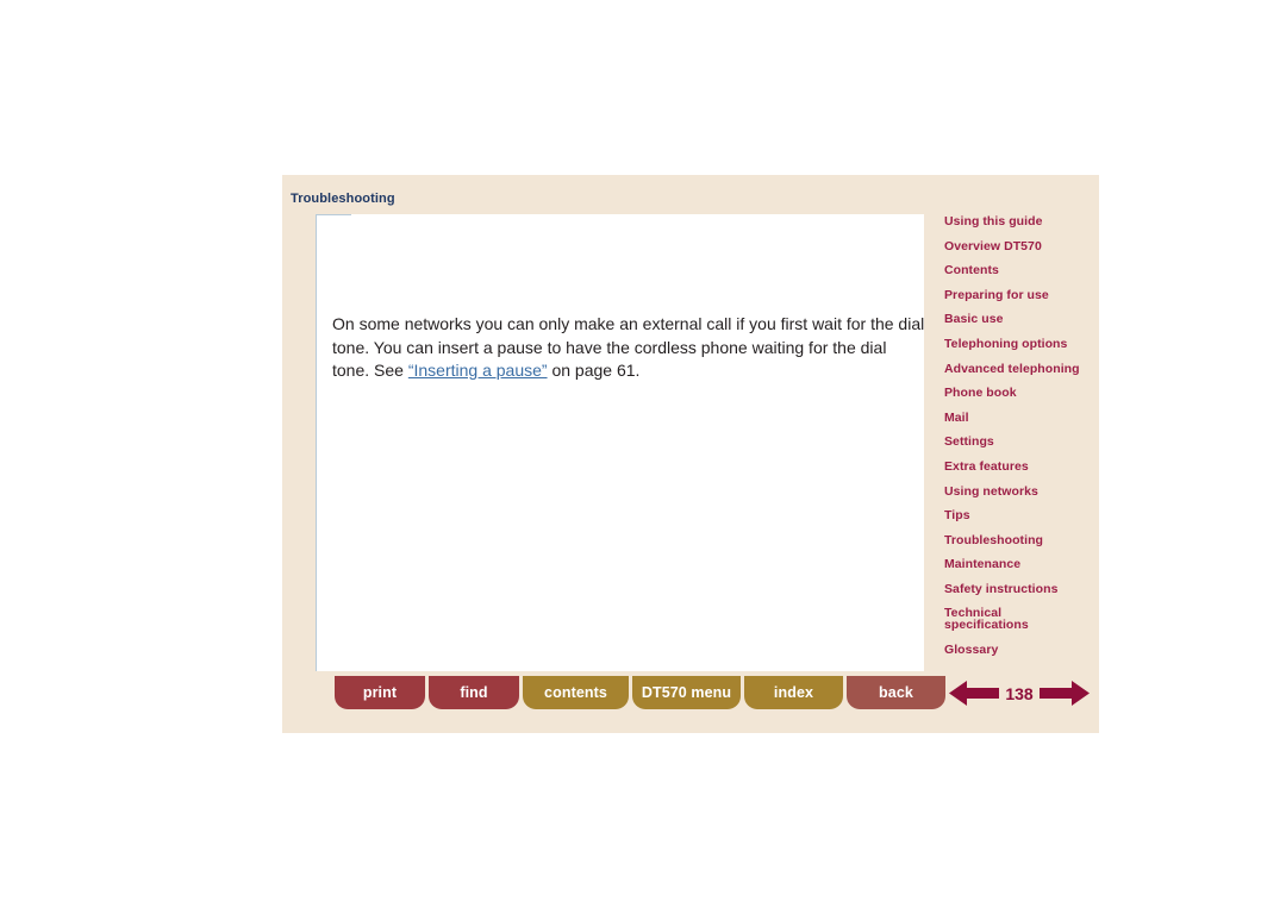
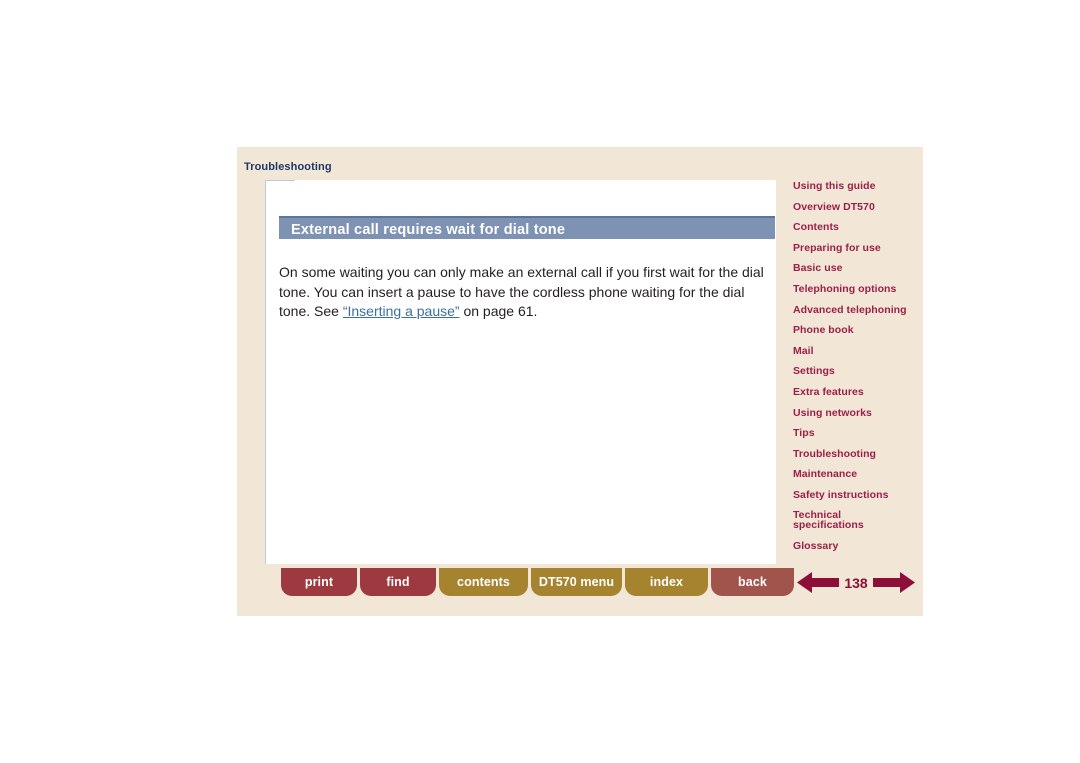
  Troubleshooting
+ External call requires wait for dial tone
- On some networks you can only make an external call if you first wait for the dial tone. You can insert a pause to have the cordless phone waiting for the dial tone. See “Inserting a pause” on page 61.
+ On some waiting you can only make an external call if you first wait for the dial tone. You can insert a pause to have the cordless phone waiting for the dial tone. See “Inserting a pause” on page 61.
  Using this guide
  Overview DT570
  Contents
  Preparing for use
  Basic use
  Telephoning options
  Advanced telephoning
  Phone book
  Mail
  Settings
  Extra features
  Using networks
  Tips
  Troubleshooting
  Maintenance
  Safety instructions
  Technical
  specifications
  Glossary
  print
  find
  contents
  DT570 menu
  index
  back
  138
